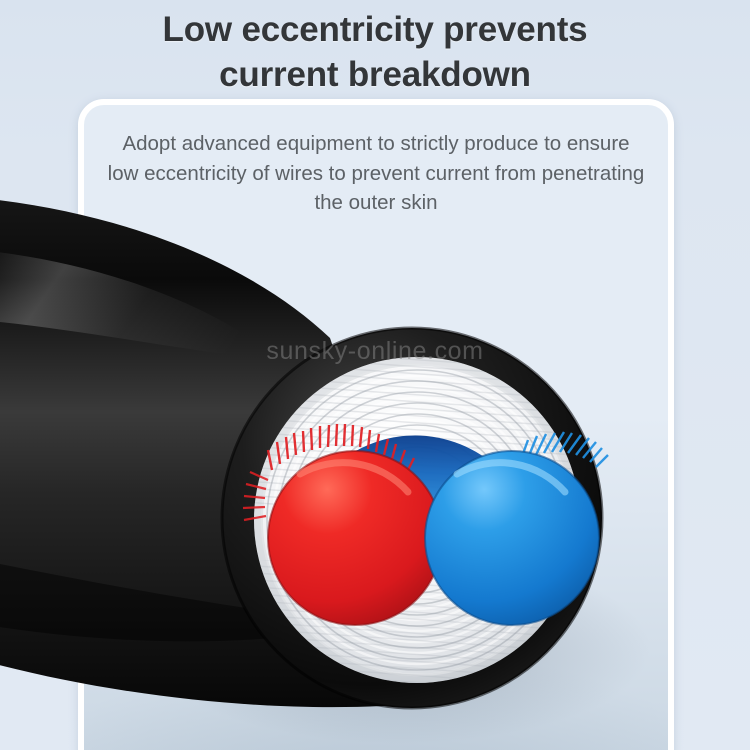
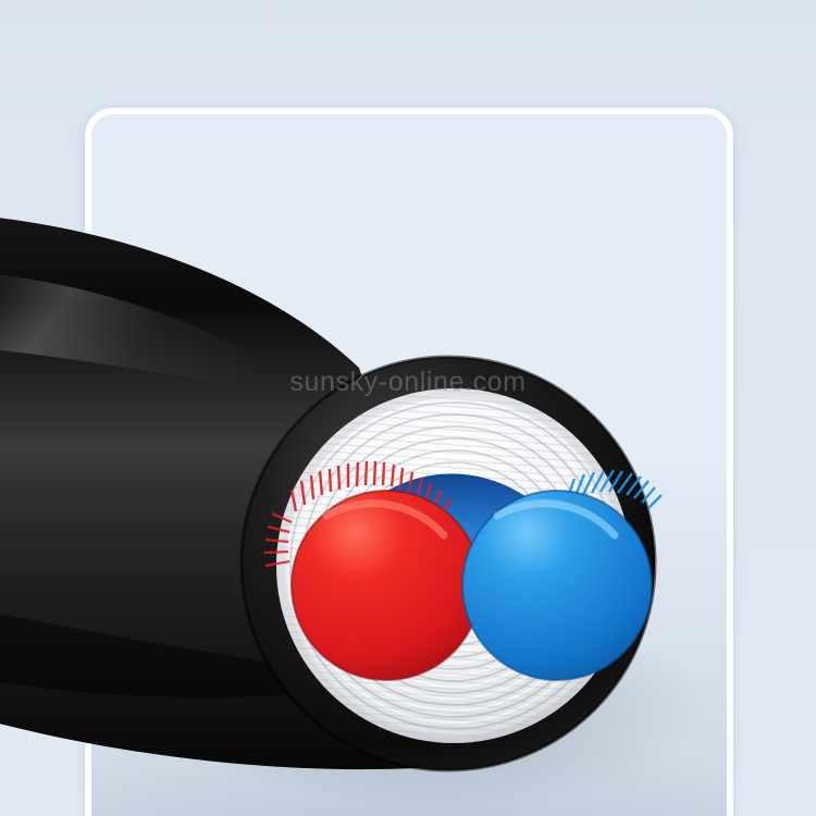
- Low eccentricity prevents
- current breakdown
- Adopt advanced equipment to strictly produce to ensure low eccentricity of wires to prevent current from penetrating the outer skin
  sunsky-online.com
